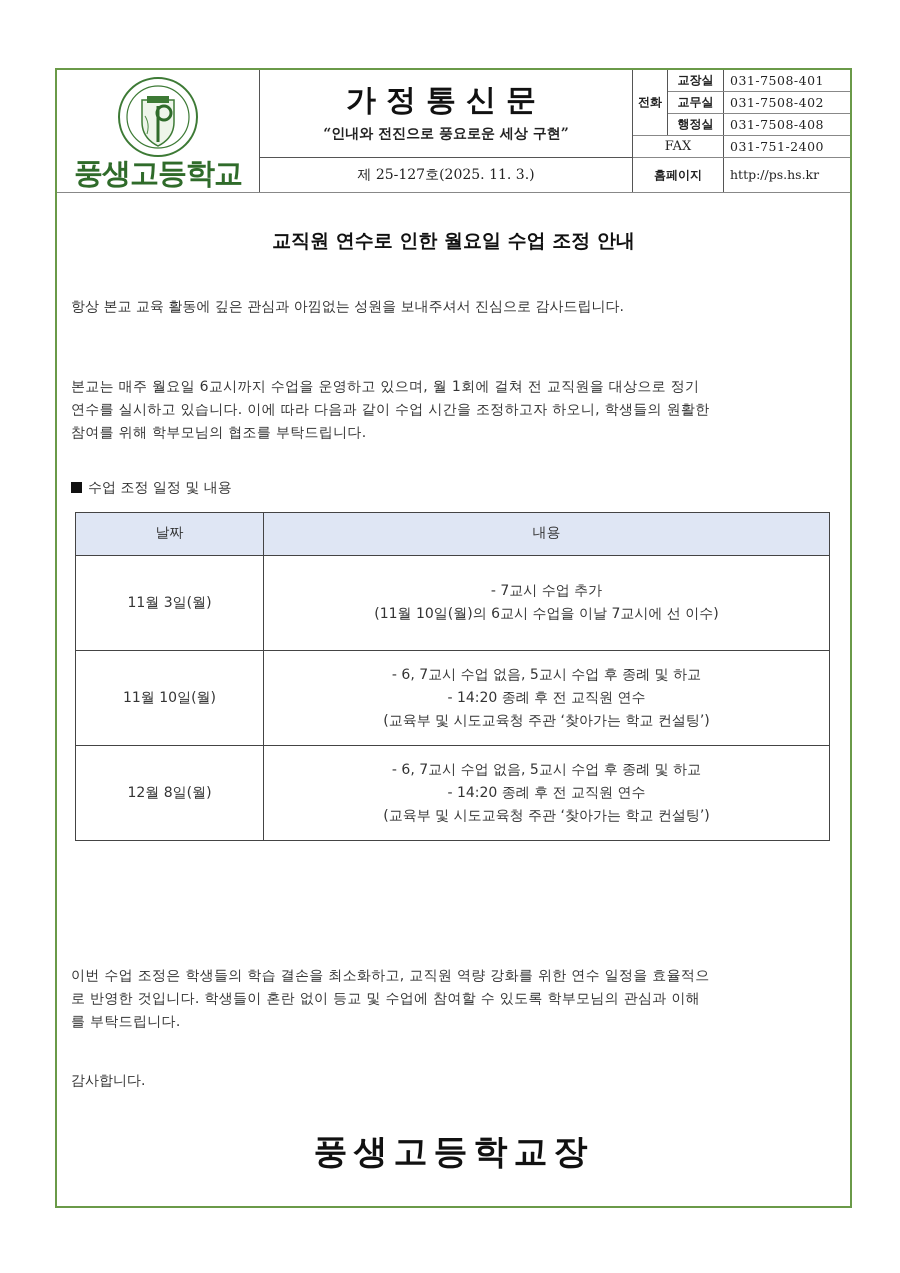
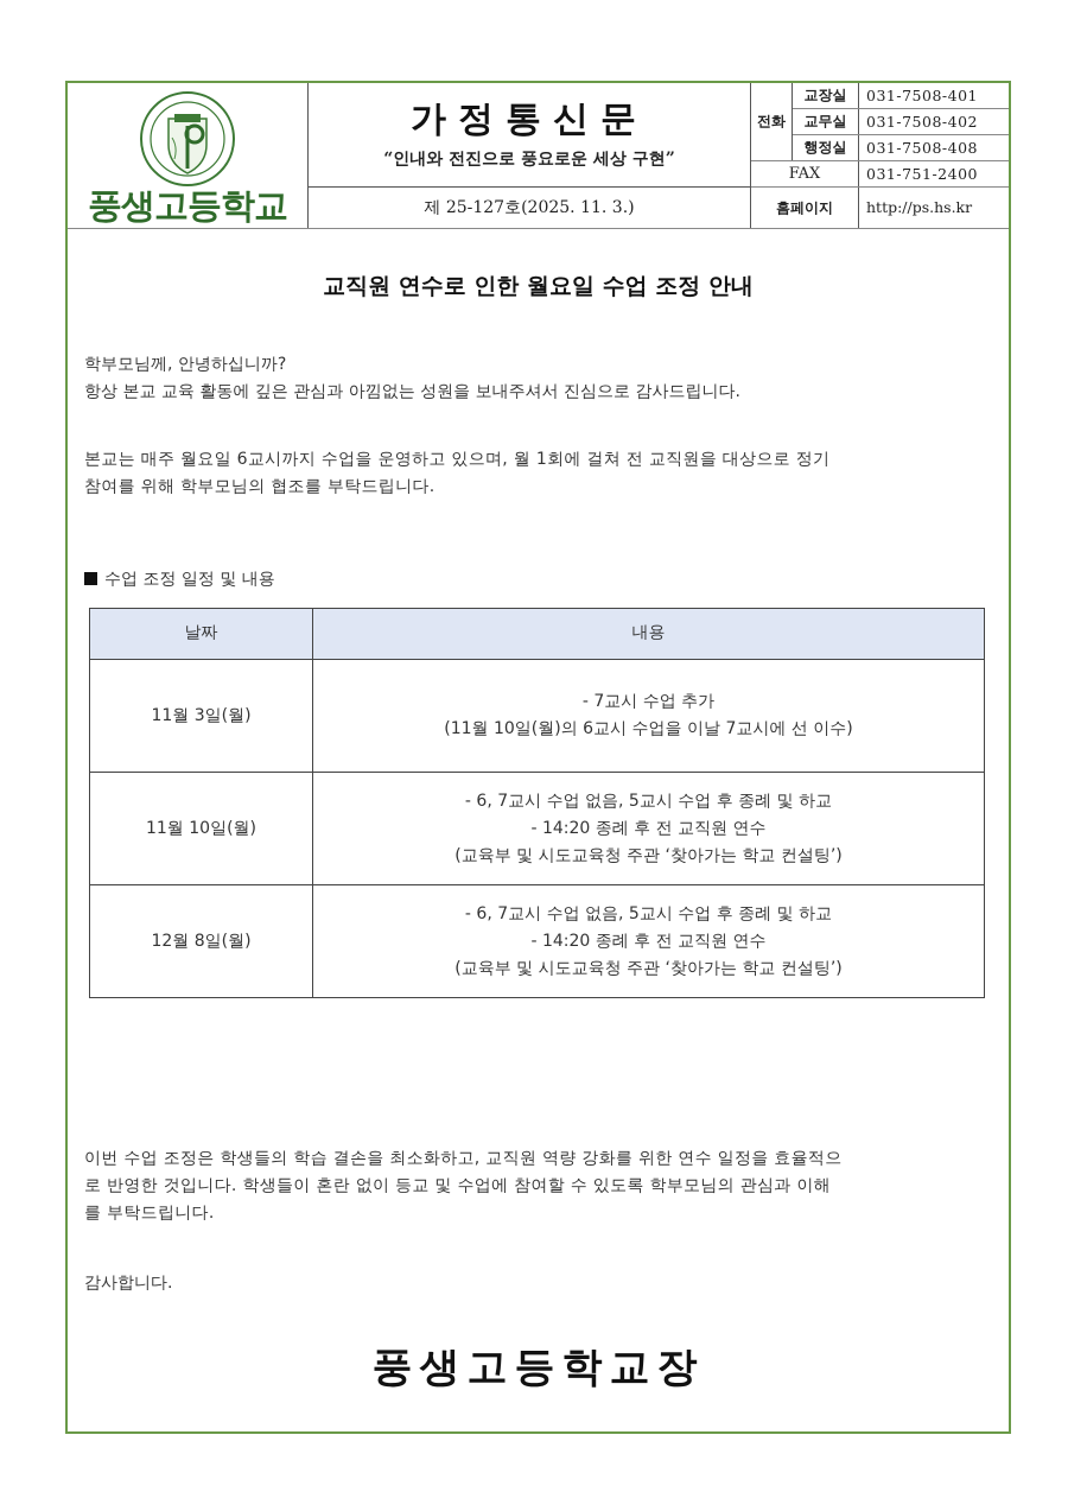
  풍생고등학교
  가정통신문
  “인내와 전진으로 풍요로운 세상 구현”
  제 25-127호(2025. 11. 3.)
  전화
  교장실
  031-7508-401
  교무실
  031-7508-402
  행정실
  031-7508-408
  FAX
  031-751-2400
  홈페이지
  http://ps.hs.kr
  교직원 연수로 인한 월요일 수업 조정 안내
+ 학부모님께, 안녕하십니까?
  항상 본교 교육 활동에 깊은 관심과 아낌없는 성원을 보내주셔서 진심으로 감사드립니다.
  본교는 매주 월요일 6교시까지 수업을 운영하고 있으며, 월 1회에 걸쳐 전 교직원을 대상으로 정기
- 연수를 실시하고 있습니다. 이에 따라 다음과 같이 수업 시간을 조정하고자 하오니, 학생들의 원활한
  참여를 위해 학부모님의 협조를 부탁드립니다.
  수업 조정 일정 및 내용
  날짜	내용
  11월 3일(월)	- 7교시 수업 추가 (11월 10일(월)의 6교시 수업을 이날 7교시에 선 이수)
  11월 10일(월)	- 6, 7교시 수업 없음, 5교시 수업 후 종례 및 하교 - 14:20 종례 후 전 교직원 연수 (교육부 및 시도교육청 주관 ‘찾아가는 학교 컨설팅’)
  12월 8일(월)	- 6, 7교시 수업 없음, 5교시 수업 후 종례 및 하교 - 14:20 종례 후 전 교직원 연수 (교육부 및 시도교육청 주관 ‘찾아가는 학교 컨설팅’)
  이번 수업 조정은 학생들의 학습 결손을 최소화하고, 교직원 역량 강화를 위한 연수 일정을 효율적으
  로 반영한 것입니다. 학생들이 혼란 없이 등교 및 수업에 참여할 수 있도록 학부모님의 관심과 이해
  를 부탁드립니다.
  감사합니다.
  풍생고등학교장
